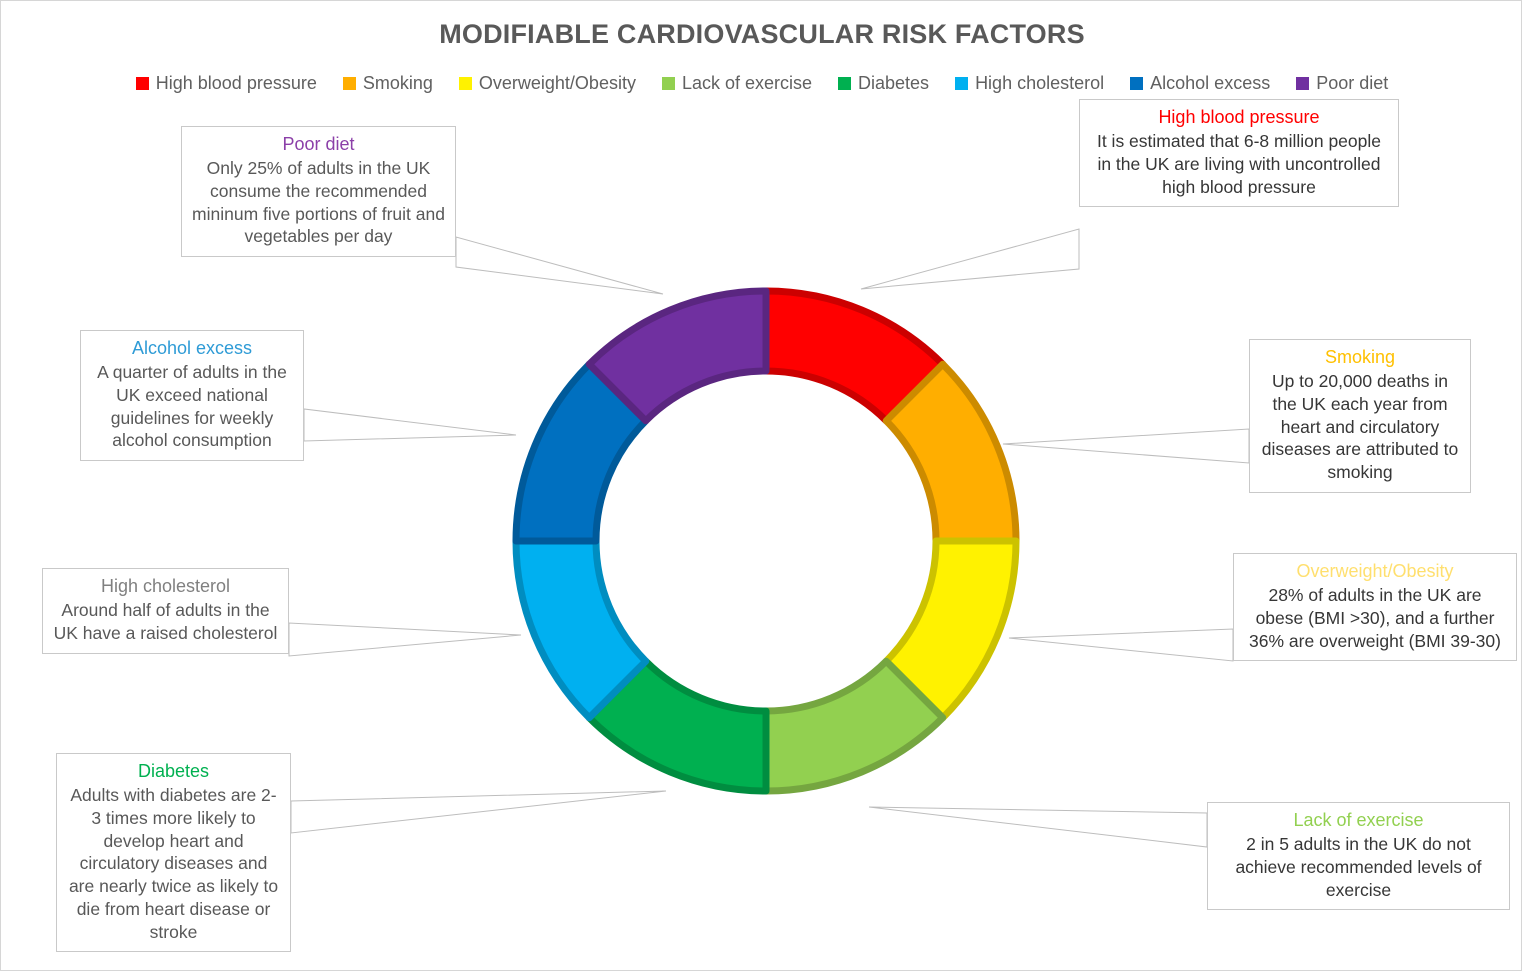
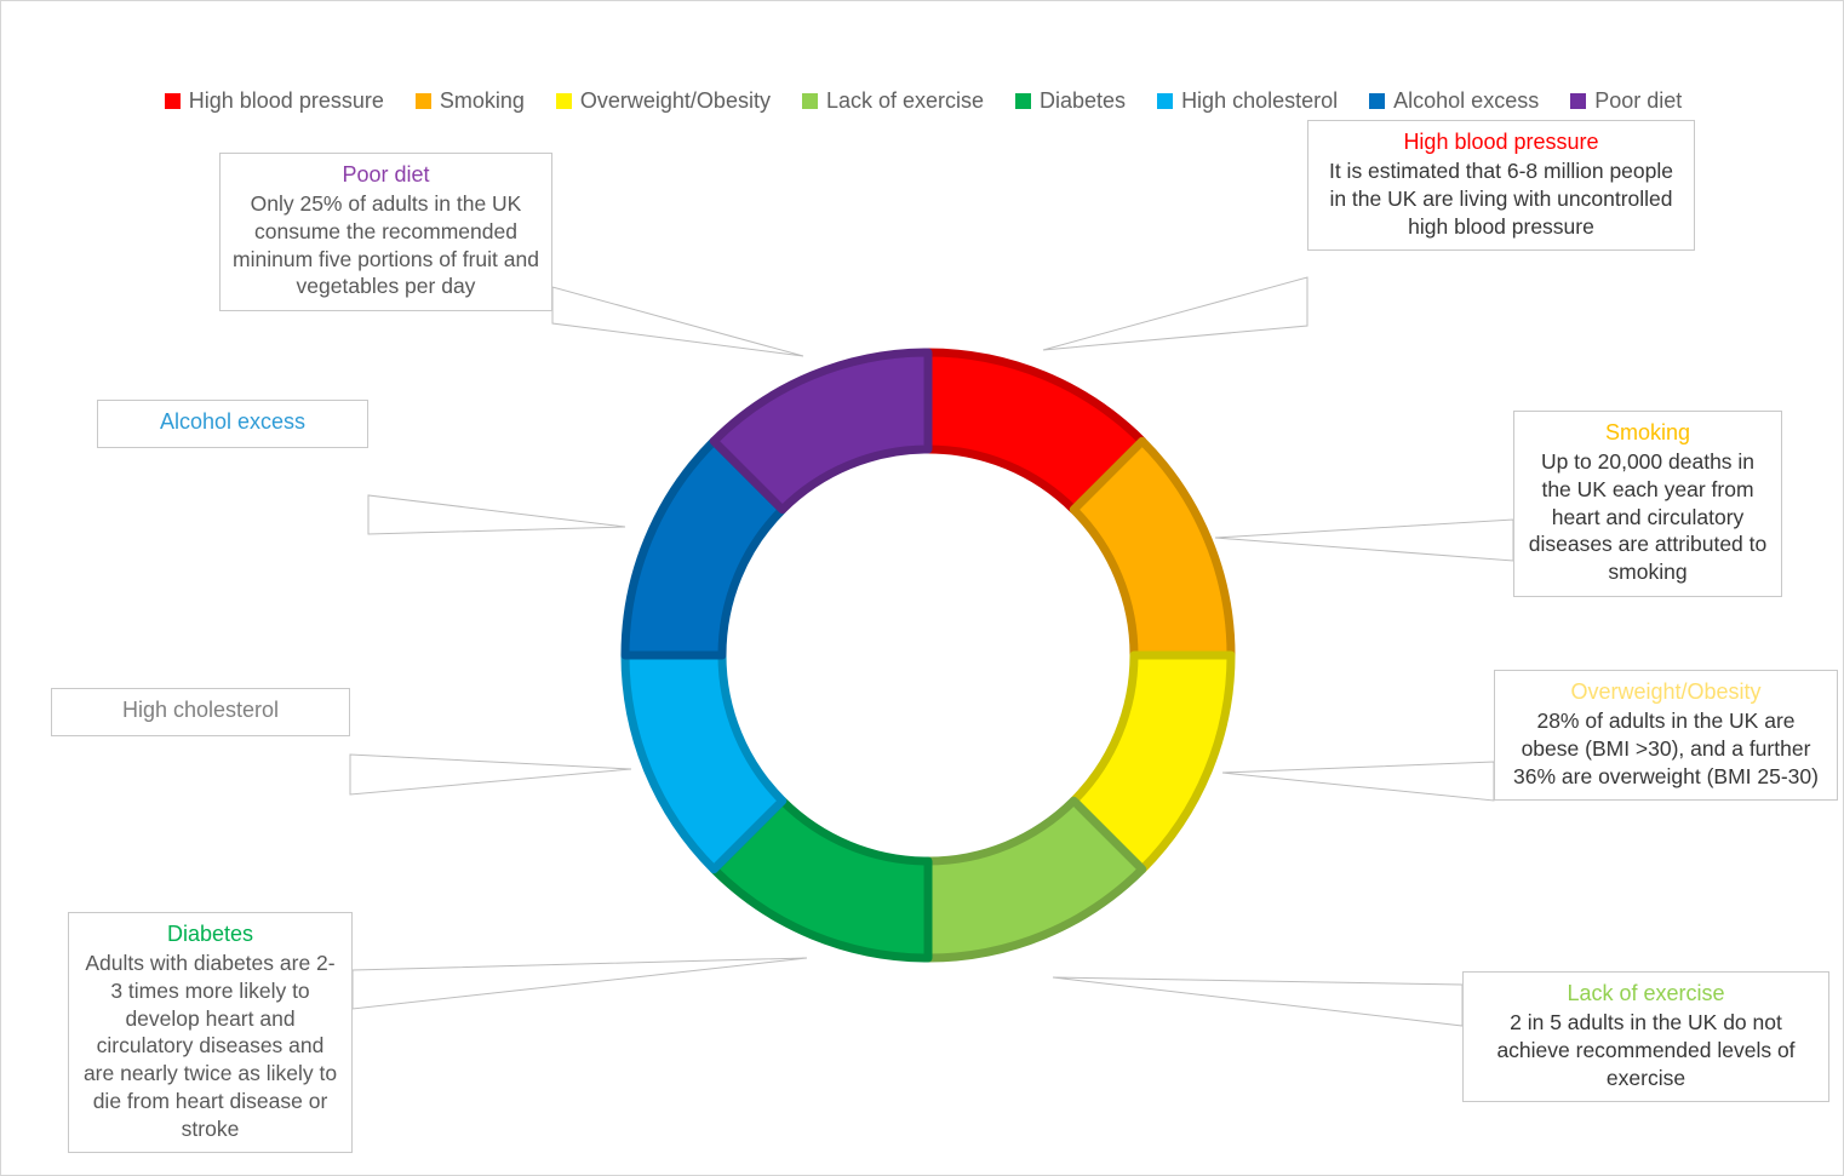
- MODIFIABLE CARDIOVASCULAR RISK FACTORS
  High blood pressure
  Smoking
  Overweight/Obesity
  Lack of exercise
  Diabetes
  High cholesterol
  Alcohol excess
  Poor diet
  High blood pressure
  It is estimated that 6-8 million people in the UK are living with uncontrolled high blood pressure
  Smoking
  Up to 20,000 deaths in the UK each year from heart and circulatory diseases are attributed to smoking
  Overweight/Obesity
- 28% of adults in the UK are obese (BMI >30), and a further 36% are overweight (BMI 39-30)
+ 28% of adults in the UK are obese (BMI >30), and a further 36% are overweight (BMI 25-30)
  Lack of exercise
  2 in 5 adults in the UK do not achieve recommended levels of exercise
  Diabetes
  Adults with diabetes are 2-3 times more likely to develop heart and circulatory diseases and are nearly twice as likely to die from heart disease or stroke
  High cholesterol
- Around half of adults in the UK have a raised cholesterol
  Alcohol excess
- A quarter of adults in the UK exceed national guidelines for weekly alcohol consumption
  Poor diet
  Only 25% of adults in the UK consume the recommended mininum five portions of fruit and vegetables per day
